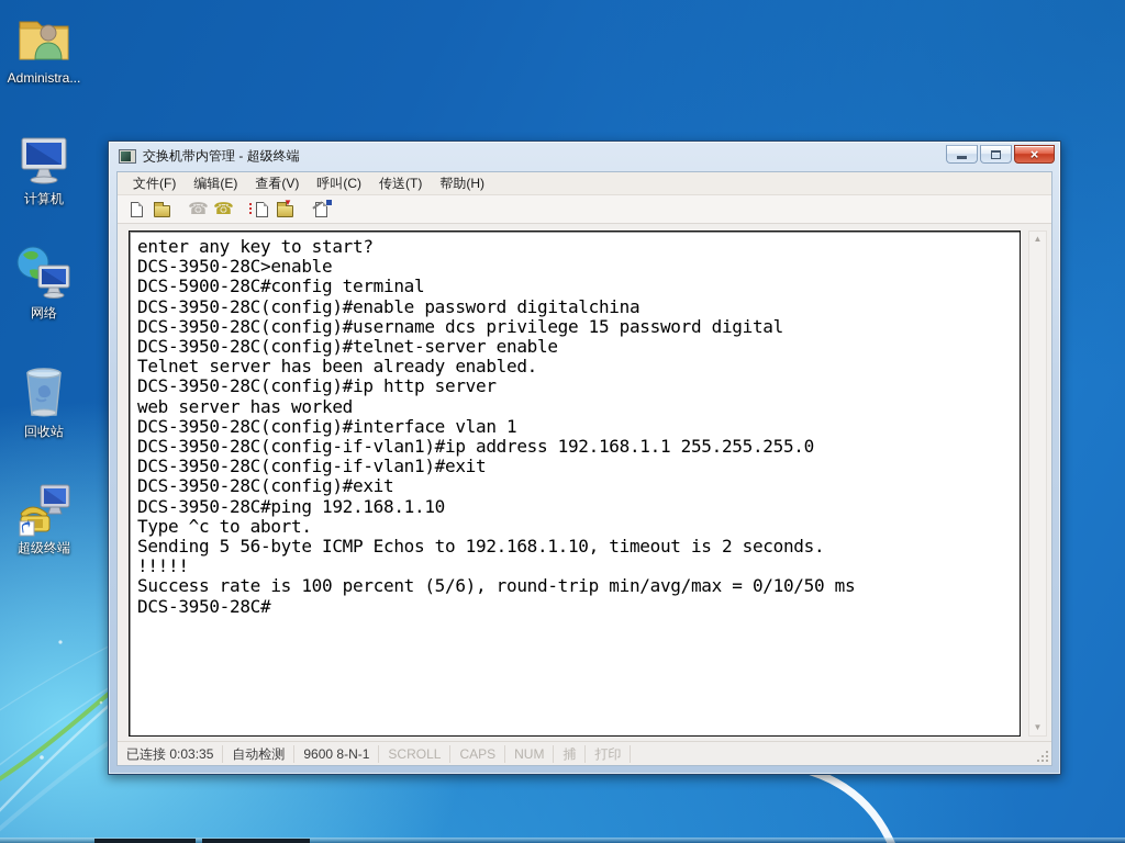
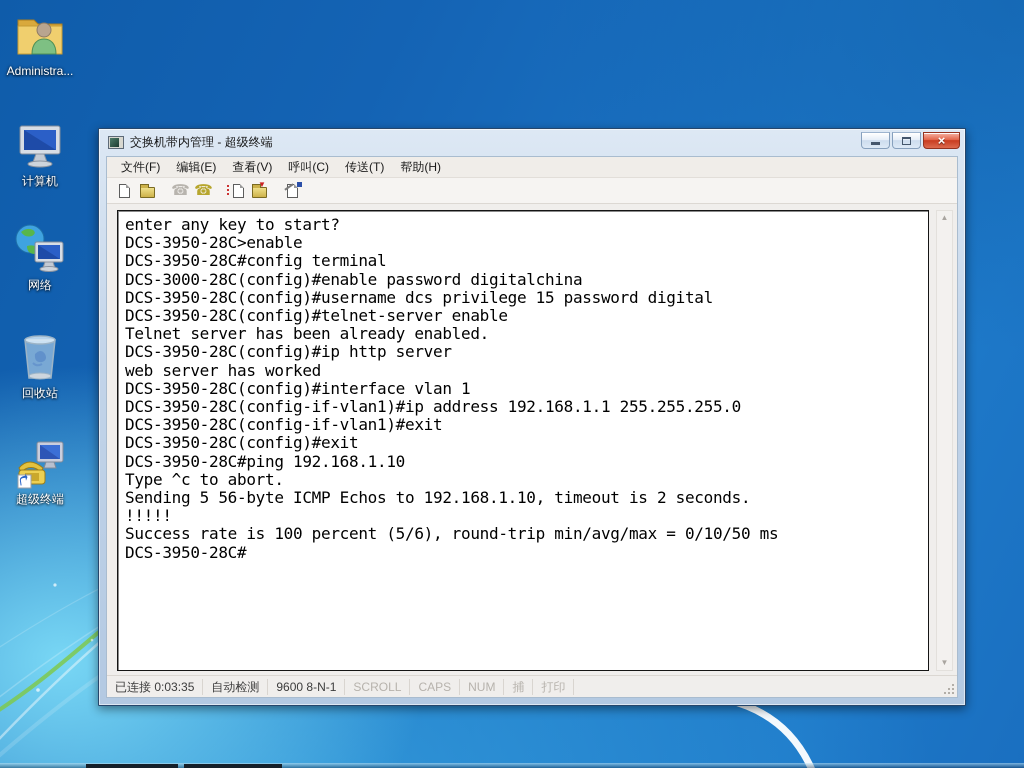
  Administra...
  计算机
  网络
  回收站
  超级终端
  交换机带内管理 - 超级终端
  ×
  文件(F)
  编辑(E)
  查看(V)
  呼叫(C)
  传送(T)
  帮助(H)
  ☎
  ☎
  ▼
  enter any key to start?
  DCS-3950-28C>enable
- DCS-5900-28C#config terminal
+ DCS-3950-28C#config terminal
- DCS-3950-28C(config)#enable password digitalchina
+ DCS-3000-28C(config)#enable password digitalchina
  DCS-3950-28C(config)#username dcs privilege 15 password digital
  DCS-3950-28C(config)#telnet-server enable
  Telnet server has been already enabled.
  DCS-3950-28C(config)#ip http server
  web server has worked
  DCS-3950-28C(config)#interface vlan 1
  DCS-3950-28C(config-if-vlan1)#ip address 192.168.1.1 255.255.255.0
  DCS-3950-28C(config-if-vlan1)#exit
  DCS-3950-28C(config)#exit
  DCS-3950-28C#ping 192.168.1.10
  Type ^c to abort.
  Sending 5 56-byte ICMP Echos to 192.168.1.10, timeout is 2 seconds.
  !!!!!
  Success rate is 100 percent (5/6), round-trip min/avg/max = 0/10/50 ms
  DCS-3950-28C#
  ▲
  ▼
  已连接 0:03:35
  自动检测
  9600 8-N-1
  SCROLL
  CAPS
  NUM
  捕
  打印
